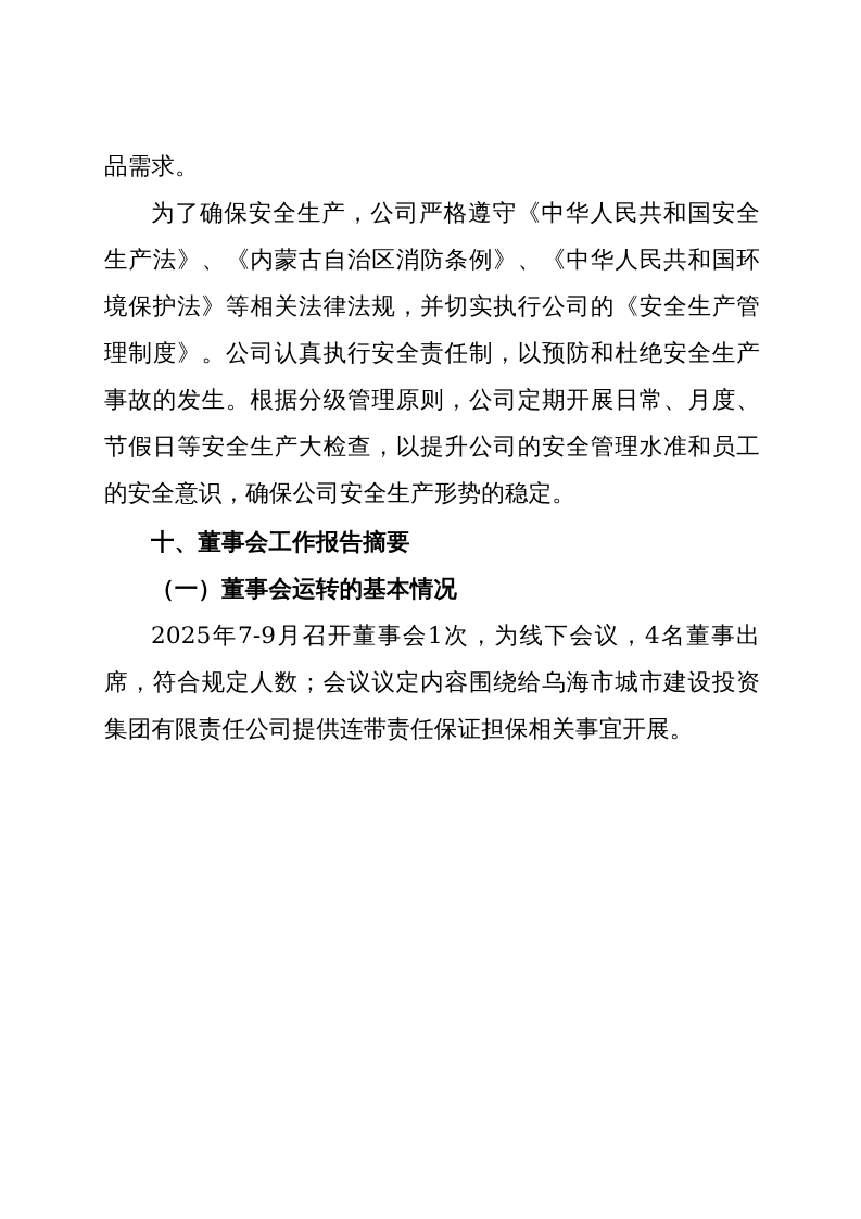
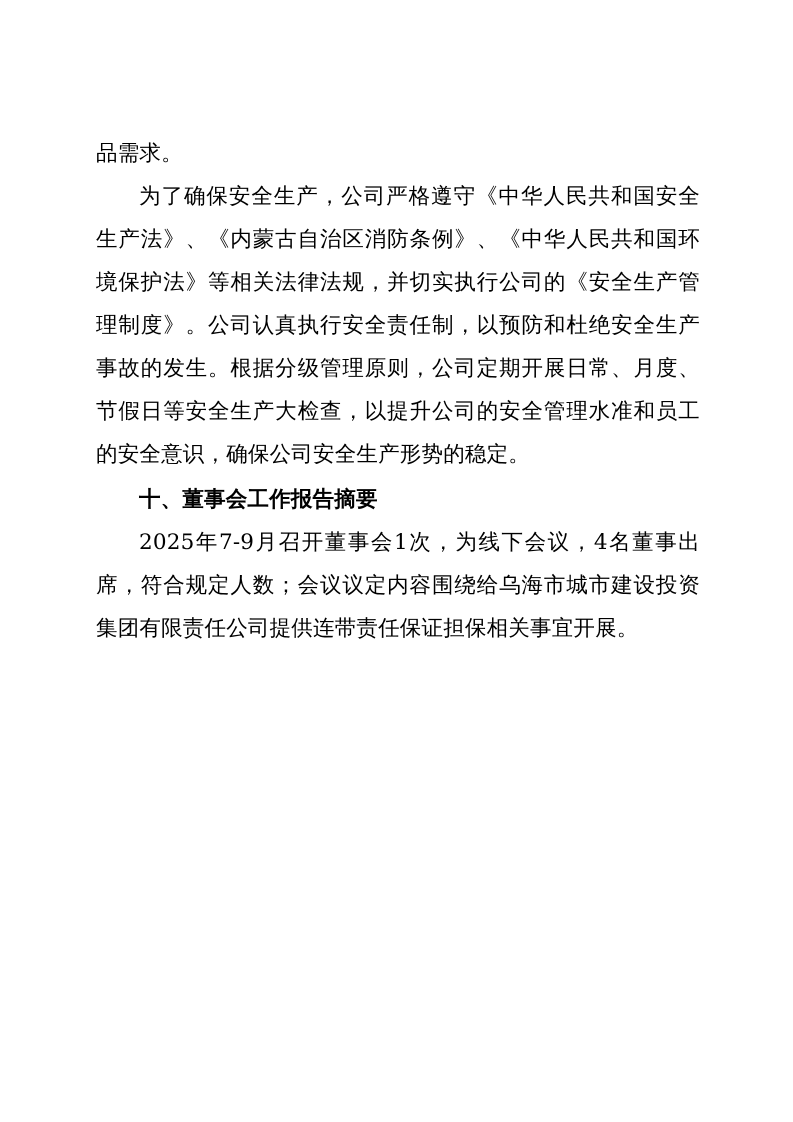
  品需求。
  为了确保安全生产，公司严格遵守《中华人民共和国安全生产法》、《内蒙古自治区消防条例》、《中华人民共和国环境保护法》等相关法律法规，并切实执行公司的《安全生产管理制度》。公司认真执行安全责任制，以预防和杜绝安全生产事故的发生。根据分级管理原则，公司定期开展日常、月度、节假日等安全生产大检查，以提升公司的安全管理水准和员工的安全意识，确保公司安全生产形势的稳定。
  十、董事会工作报告摘要
- （一）董事会运转的基本情况
  2025年7-9月召开董事会1次，为线下会议，4名董事出席，符合规定人数；会议议定内容围绕给乌海市城市建设投资集团有限责任公司提供连带责任保证担保相关事宜开展。
